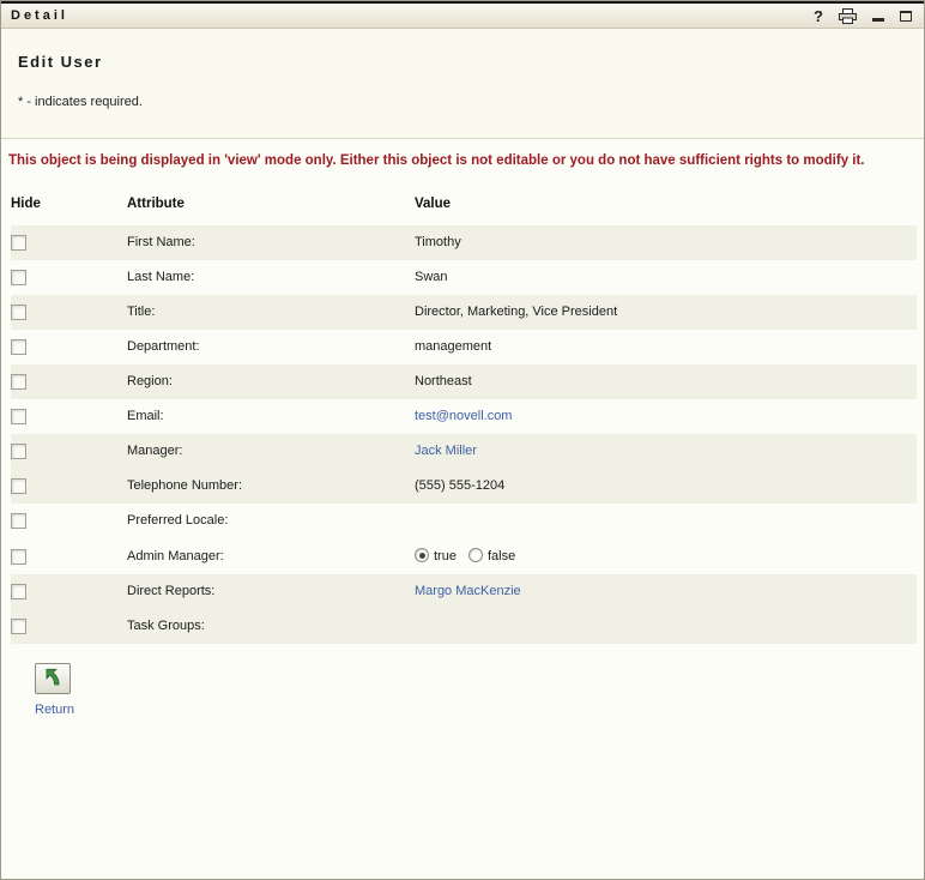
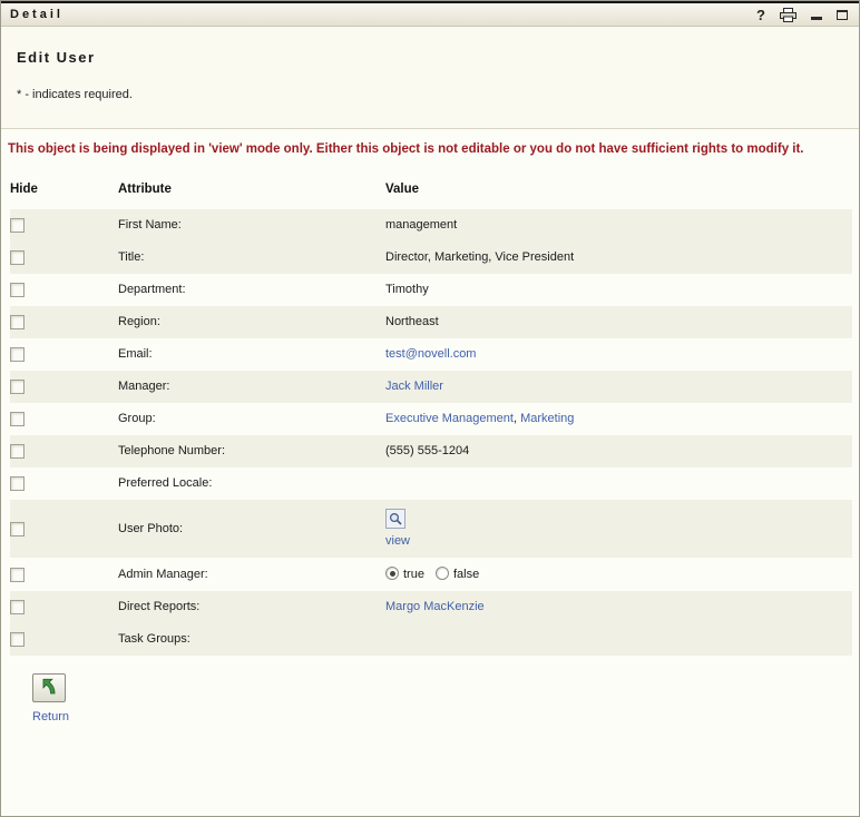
  Detail
  ?
  Edit User
  * - indicates required.
  This object is being displayed in 'view' mode only. Either this object is not editable or you do not have sufficient rights to modify it.
  Hide	Attribute	Value
- 	First Name:	Timothy
+ 	First Name:	management
- 	Last Name:	Swan
  	Title:	Director, Marketing, Vice President
- 	Department:	management
+ 	Department:	Timothy
  	Region:	Northeast
  	Email:	test@novell.com
  	Manager:	Jack Miller
+ 	Group:	Executive Management, Marketing
  	Telephone Number:	(555) 555-1204
  	Preferred Locale:
+ 	User Photo:	view
  	Admin Manager:	true false
  	Direct Reports:	Margo MacKenzie
  	Task Groups:
  Return
